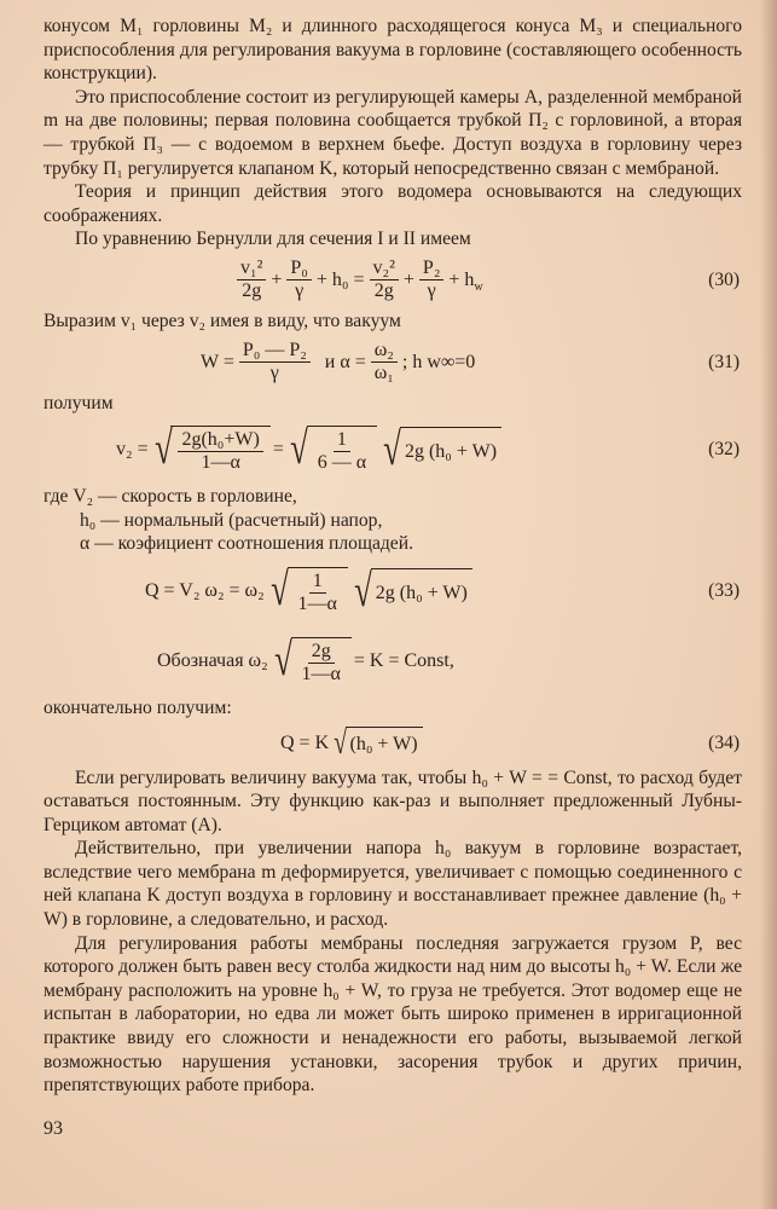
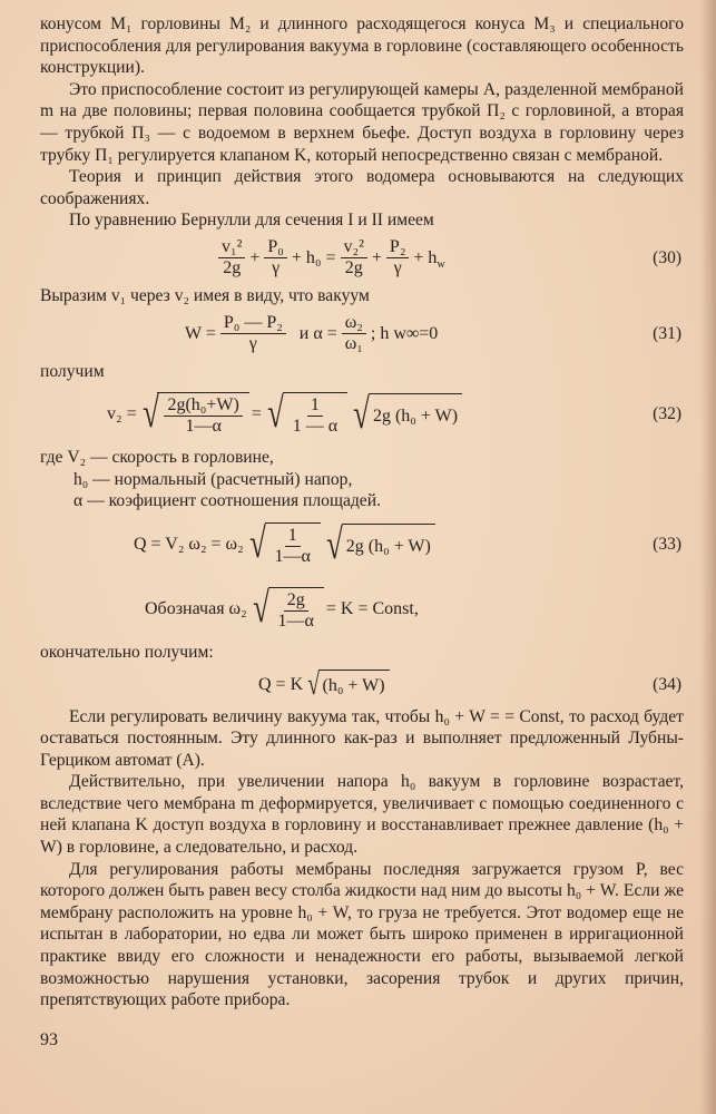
  конусом M₁ горловины M₂ и длинного расходящегося конуса M₃ и специального приспособления для регулирования вакуума в горловине (составляющего особенность конструкции).
  Это приспособление состоит из регулирующей камеры A, разделенной мембраной m на две половины; первая половина сообщается трубкой П₂ с горловиной, а вторая — трубкой П₃ — с водоемом в верхнем бьефе. Доступ воздуха в горловину через трубку П₁ регулируется клапаном K, который непосредственно связан с мембраной.
  Теория и принцип действия этого водомера основываются на следующих соображениях.
  По уравнению Бернулли для сечения I и II имеем
  v₁²
  2g
  +
  P₀
  γ
  + h₀ =
  v₂²
  2g
  +
  P₂
  γ
  + hw
  (30)
  Выразим v₁ через v₂ имея в виду, что вакуум
  W =
  P₀ — P₂
  γ
  и α =
  ω₂
  ω₁
  ; h w∞=0
  (31)
  получим
  v₂ =
  √
  2g(h₀+W)
  1—α
  =
  √
  1
- 6 — α
+ 1 — α
  √
  2g (h₀ + W)
  (32)
  где V₂ — скорость в горловине,
  h₀ — нормальный (расчетный) напор,
  α — коэфициент соотношения площадей.
  Q = V₂ ω₂ = ω₂
  √
  1
  1—α
  √
  2g (h₀ + W)
  (33)
  Обозначая ω₂
  √
  2g
  1—α
  = K = Const,
  окончательно получим:
  Q = K
  √
  (h₀ + W)
  (34)
- Если регулировать величину вакуума так, чтобы h₀ + W = = Const, то расход будет оставаться постоянным. Эту функцию как-раз и выполняет предложенный Лубны-Герциком автомат (A).
+ Если регулировать величину вакуума так, чтобы h₀ + W = = Const, то расход будет оставаться постоянным. Эту длинного как-раз и выполняет предложенный Лубны-Герциком автомат (A).
  Действительно, при увеличении напора h₀ вакуум в горловине возрастает, вследствие чего мембрана m деформируется, увеличивает с помощью соединенного с ней клапана K доступ воздуха в горловину и восстанавливает прежнее давление (h₀ + W) в горловине, а следовательно, и расход.
  Для регулирования работы мембраны последняя загружается грузом P, вес которого должен быть равен весу столба жидкости над ним до высоты h₀ + W. Если же мембрану расположить на уровне h₀ + W, то груза не требуется. Этот водомер еще не испытан в лаборатории, но едва ли может быть широко применен в ирригационной практике ввиду его сложности и ненадежности его работы, вызываемой легкой возможностью нарушения установки, засорения трубок и других причин, препятствующих работе прибора.
  93
